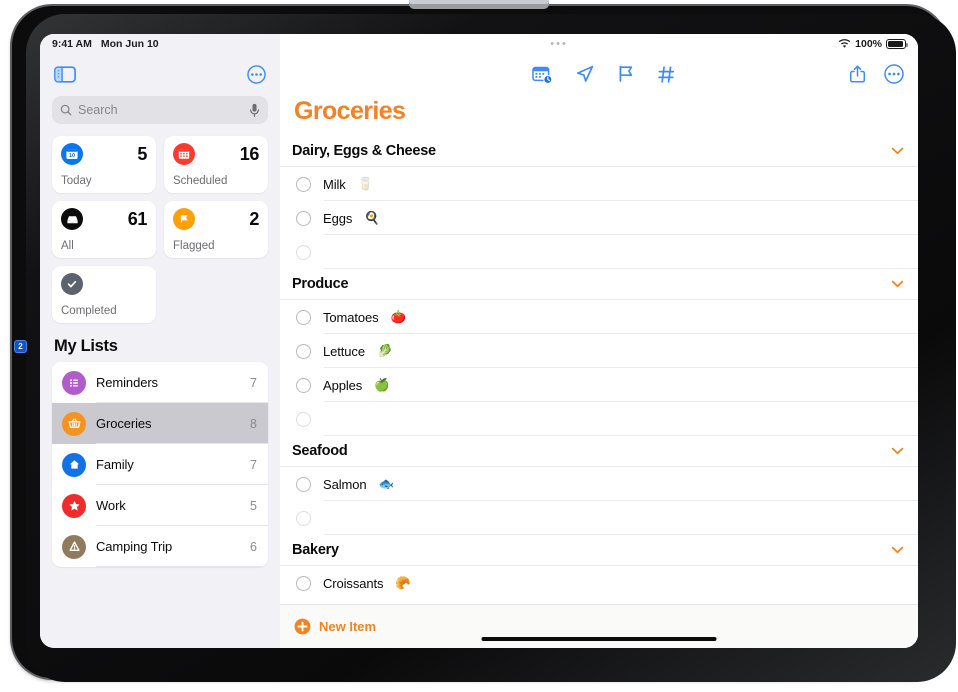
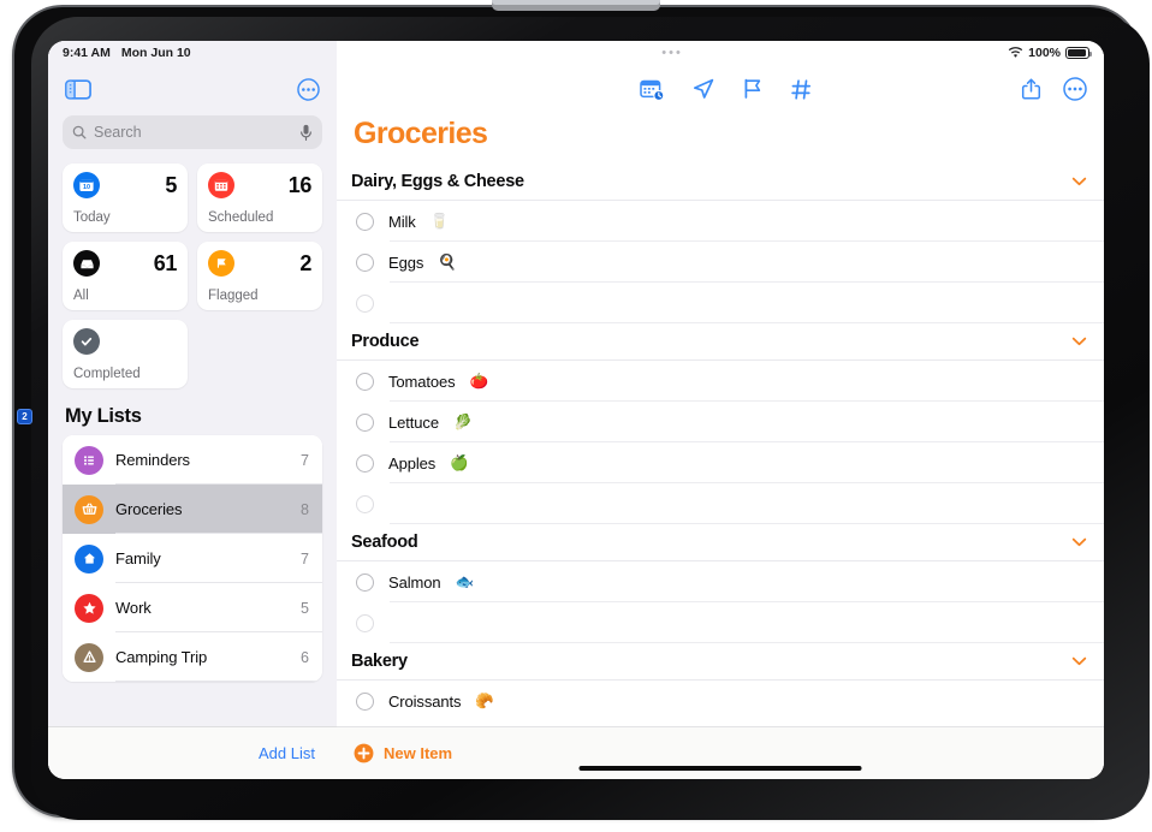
  2
  9:41 AM
  Mon Jun 10
  •••
  100%
  Search
  5
  Today
  16
  Scheduled
  61
  All
  2
  Flagged
  Completed
  My Lists
  Reminders
  7
  Groceries
  8
  Family
  7
  Work
  5
  Camping Trip
  6
+ Add List
  Groceries
  Dairy, Eggs & Cheese
  Milk
  🥛
  Eggs
  🍳
  Produce
  Tomatoes
  🍅
  Lettuce
  🥬
  Apples
  🍏
  Seafood
  Salmon
  🐟
  Bakery
  Croissants
  🥐
  New Item
